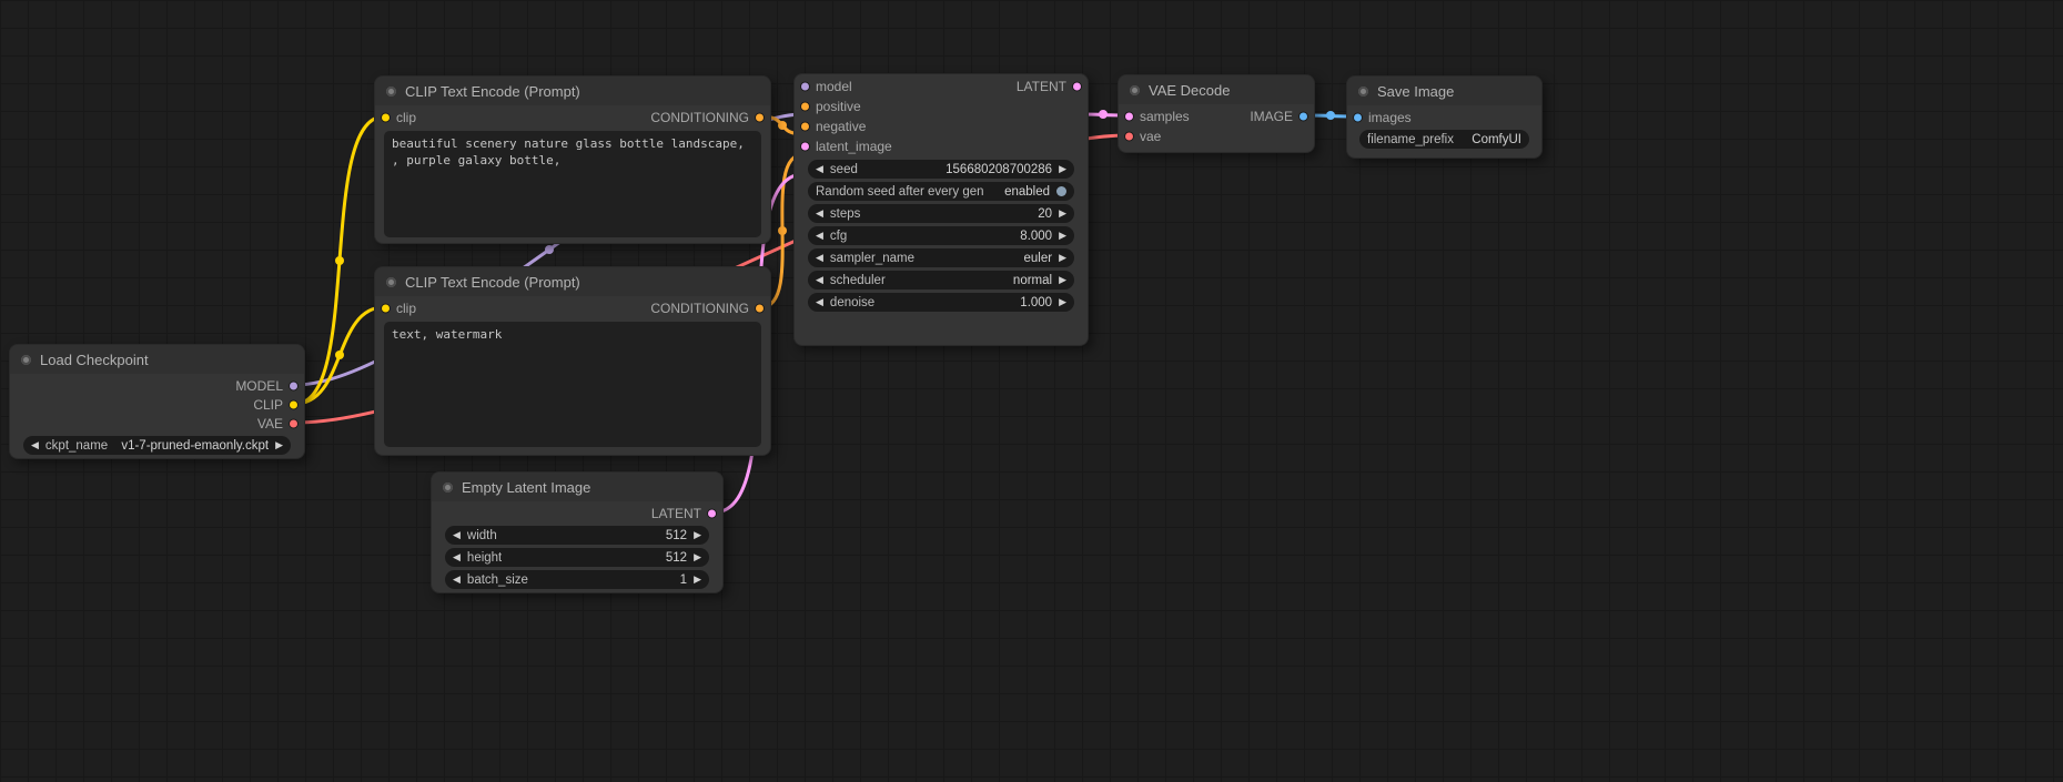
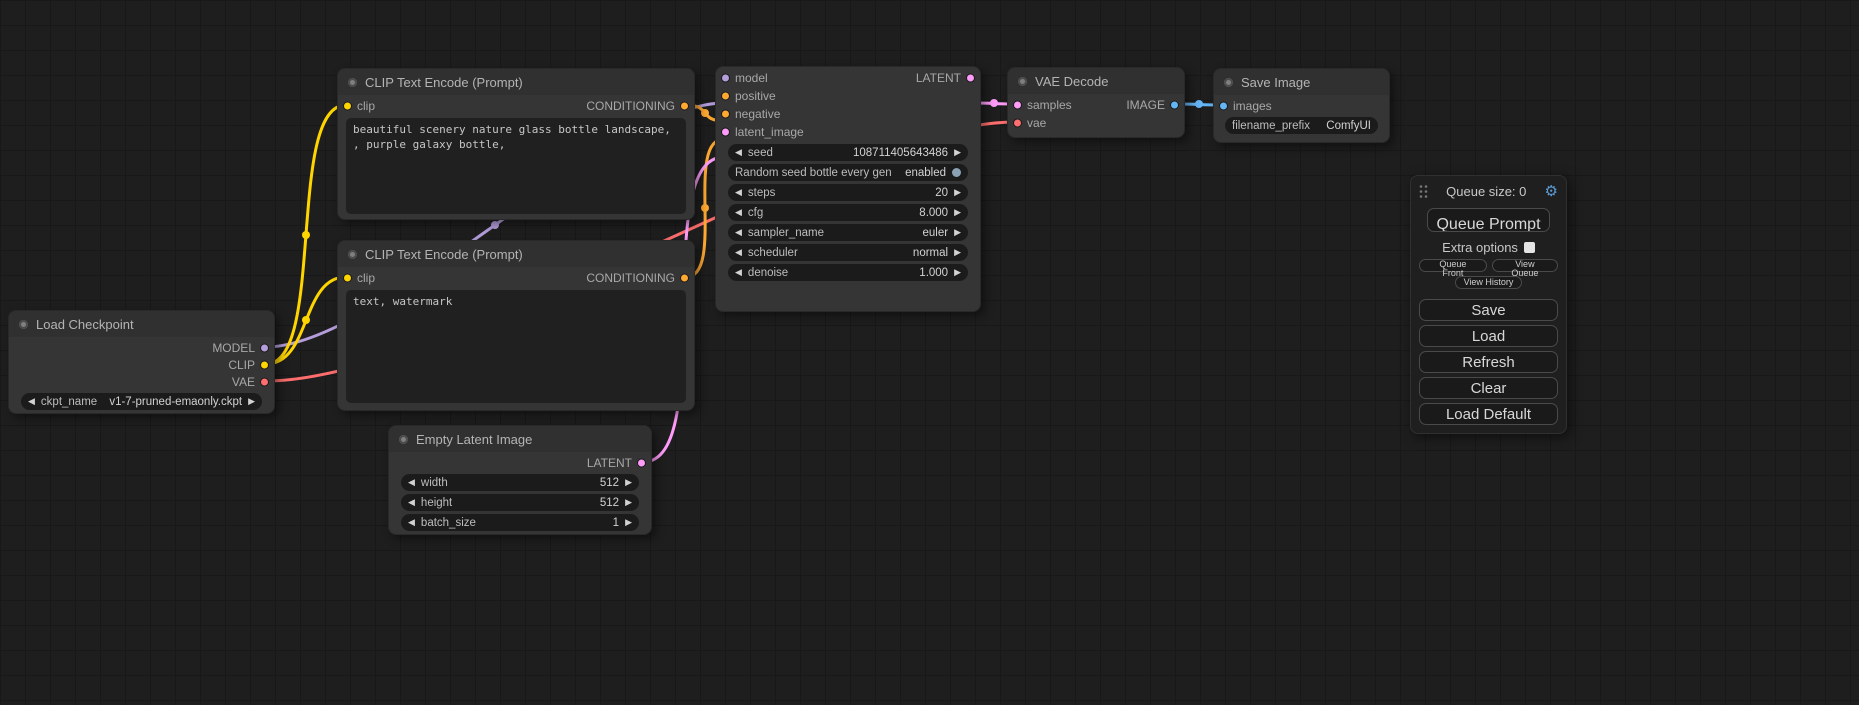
  Load Checkpoint
  MODEL
  CLIP
  VAE
  ◀
  ckpt_name
  v1-7-pruned-emaonly.ckpt
  ▶
  CLIP Text Encode (Prompt)
  clip
  CONDITIONING
  beautiful scenery nature glass bottle landscape, , purple galaxy bottle,
  CLIP Text Encode (Prompt)
  clip
  CONDITIONING
  text, watermark
  Empty Latent Image
  LATENT
  ◀
  width
  512
  ▶
  ◀
  height
  512
  ▶
  ◀
  batch_size
  1
  ▶
  model
  LATENT
  positive
  negative
  latent_image
  ◀
  seed
- 156680208700286
+ 108711405643486
  ▶
- Random seed after every gen
+ Random seed bottle every gen
  enabled
  ◀
  steps
  20
  ▶
  ◀
  cfg
  8.000
  ▶
  ◀
  sampler_name
  euler
  ▶
  ◀
  scheduler
  normal
  ▶
  ◀
  denoise
  1.000
  ▶
  VAE Decode
  samples
  IMAGE
  vae
  Save Image
  images
  filename_prefix
  ComfyUI
+ Queue size: 0
+ ⚙
+ Queue Prompt
+ Extra options
+ Queue Front
+ View Queue
+ View History
+ Save
+ Load
+ Refresh
+ Clear
+ Load Default
